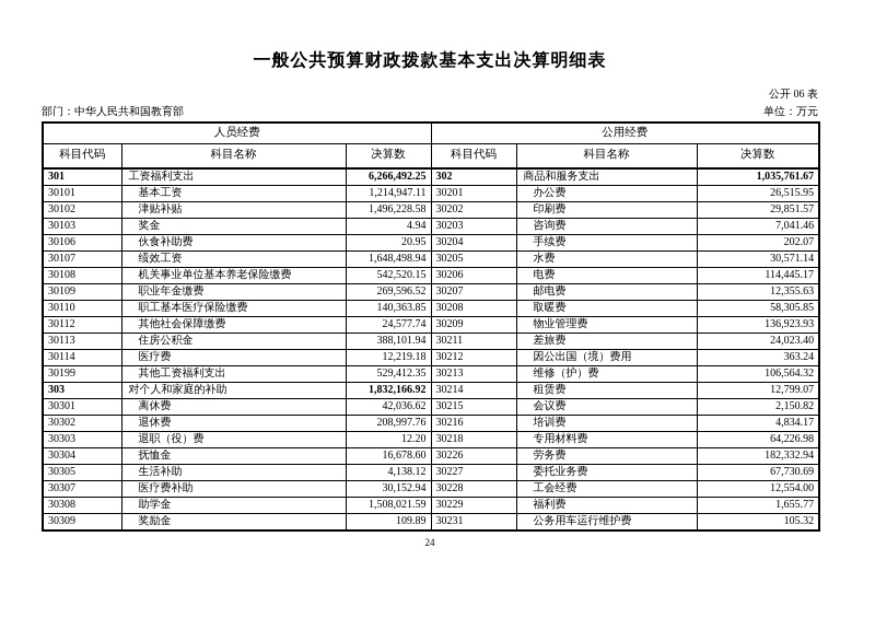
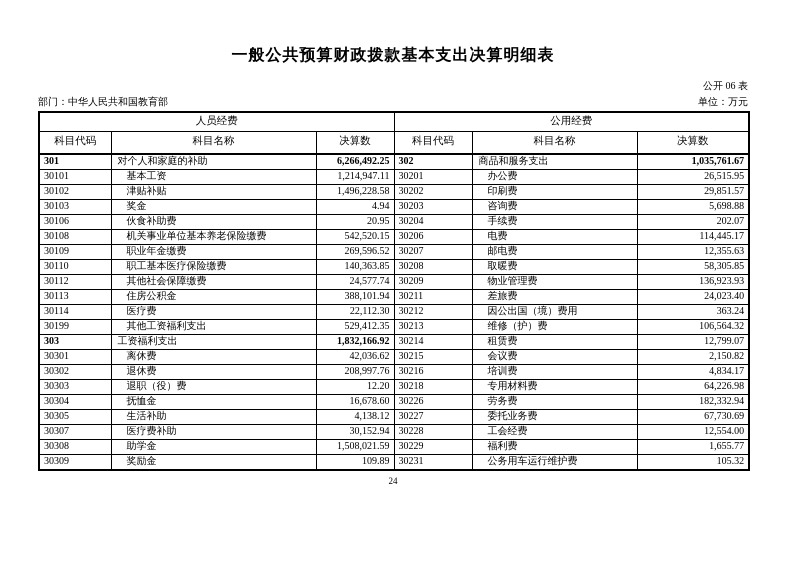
  一般公共预算财政拨款基本支出决算明细表
  公开 06 表
  部门：中华人民共和国教育部
  单位：万元
  人员经费	公用经费
  科目代码	科目名称	决算数	科目代码	科目名称	决算数
- 301	工资福利支出	6,266,492.25	302	商品和服务支出	1,035,761.67
+ 301	对个人和家庭的补助	6,266,492.25	302	商品和服务支出	1,035,761.67
  30101	基本工资	1,214,947.11	30201	办公费	26,515.95
  30102	津贴补贴	1,496,228.58	30202	印刷费	29,851.57
- 30103	奖金	4.94	30203	咨询费	7,041.46
+ 30103	奖金	4.94	30203	咨询费	5,698.88
  30106	伙食补助费	20.95	30204	手续费	202.07
- 30107	绩效工资	1,648,498.94	30205	水费	30,571.14
  30108	机关事业单位基本养老保险缴费	542,520.15	30206	电费	114,445.17
  30109	职业年金缴费	269,596.52	30207	邮电费	12,355.63
  30110	职工基本医疗保险缴费	140,363.85	30208	取暖费	58,305.85
  30112	其他社会保障缴费	24,577.74	30209	物业管理费	136,923.93
  30113	住房公积金	388,101.94	30211	差旅费	24,023.40
- 30114	医疗费	12,219.18	30212	因公出国（境）费用	363.24
+ 30114	医疗费	22,112.30	30212	因公出国（境）费用	363.24
  30199	其他工资福利支出	529,412.35	30213	维修（护）费	106,564.32
- 303	对个人和家庭的补助	1,832,166.92	30214	租赁费	12,799.07
+ 303	工资福利支出	1,832,166.92	30214	租赁费	12,799.07
  30301	离休费	42,036.62	30215	会议费	2,150.82
  30302	退休费	208,997.76	30216	培训费	4,834.17
  30303	退职（役）费	12.20	30218	专用材料费	64,226.98
  30304	抚恤金	16,678.60	30226	劳务费	182,332.94
  30305	生活补助	4,138.12	30227	委托业务费	67,730.69
  30307	医疗费补助	30,152.94	30228	工会经费	12,554.00
  30308	助学金	1,508,021.59	30229	福利费	1,655.77
  30309	奖励金	109.89	30231	公务用车运行维护费	105.32
  24
